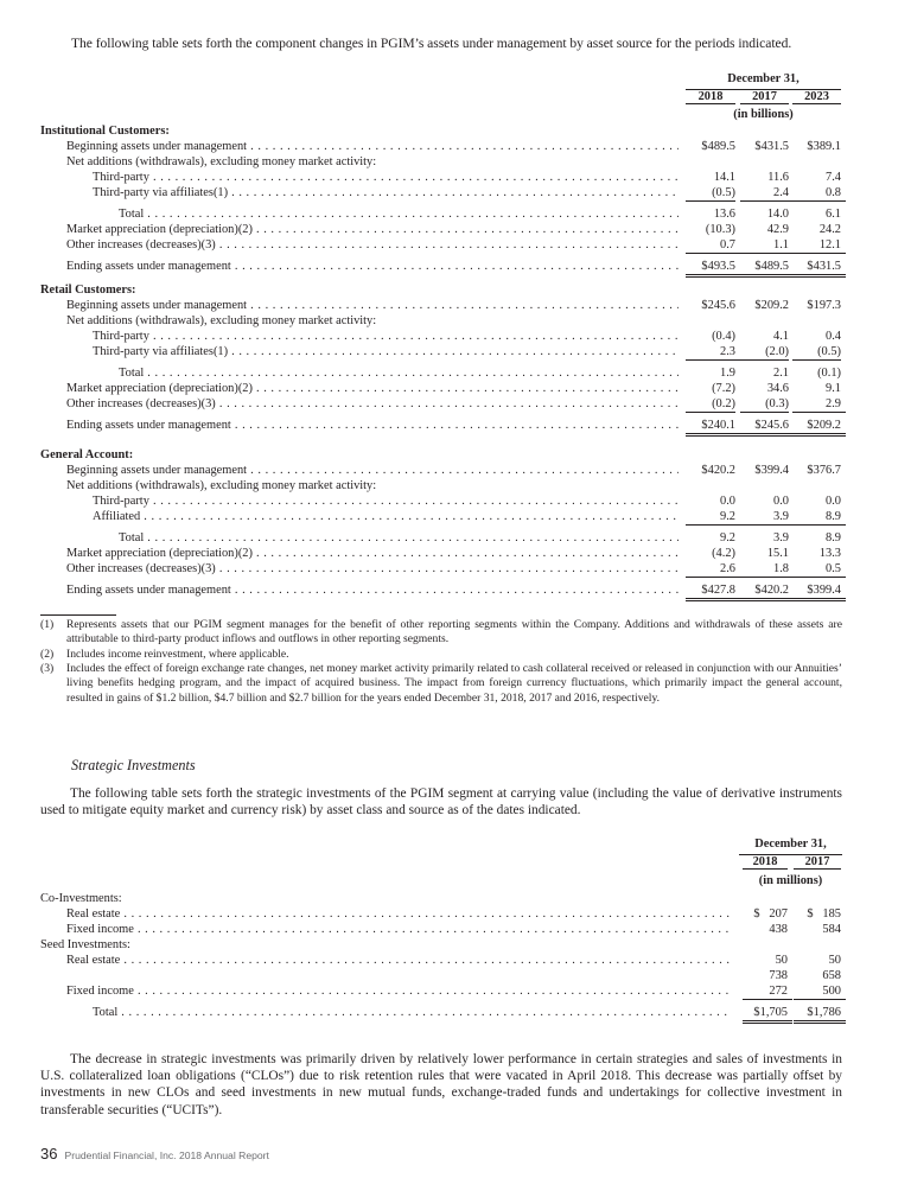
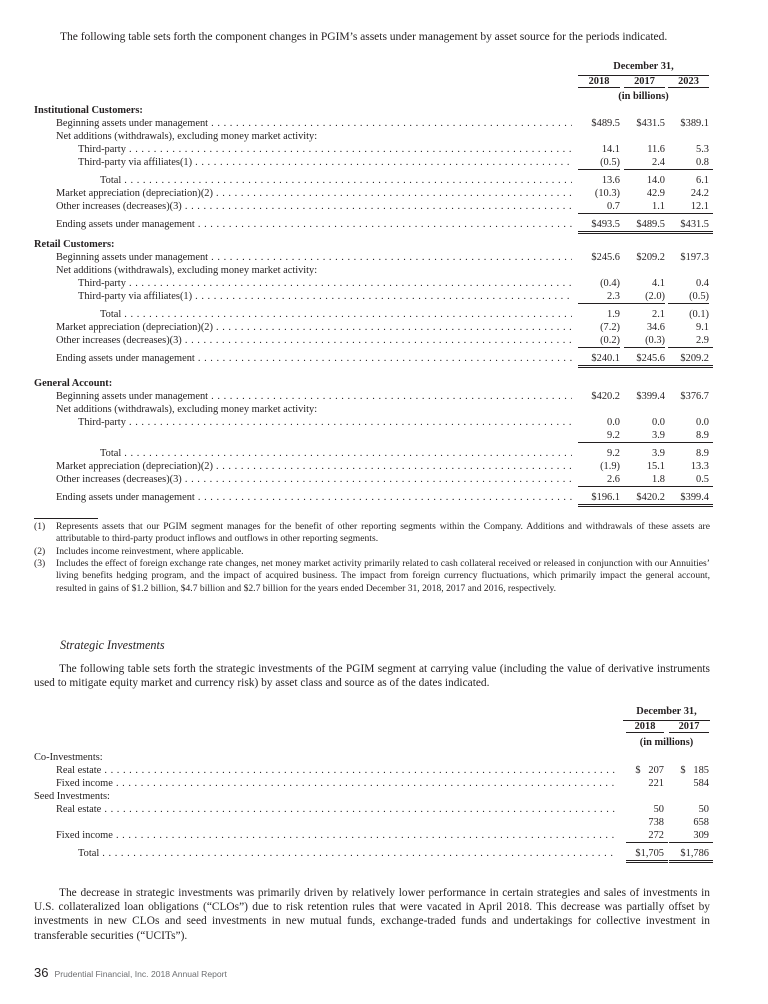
  The following table sets forth the component changes in PGIM’s assets under management by asset source for the periods indicated.
  December 31,
  2018
  2017
  2023
  (in billions)
  Institutional Customers:
  Beginning assets under management
  $489.5
  $431.5
  $389.1
  Net additions (withdrawals), excluding money market activity:
  Third-party
  14.1
  11.6
- 7.4
+ 5.3
  Third-party via affiliates(1)
  (0.5)
  2.4
  0.8
  Total
  13.6
  14.0
  6.1
  Market appreciation (depreciation)(2)
  (10.3)
  42.9
  24.2
  Other increases (decreases)(3)
  0.7
  1.1
  12.1
  Ending assets under management
  $493.5
  $489.5
  $431.5
  Retail Customers:
  Beginning assets under management
  $245.6
  $209.2
  $197.3
  Net additions (withdrawals), excluding money market activity:
  Third-party
  (0.4)
  4.1
  0.4
  Third-party via affiliates(1)
  2.3
  (2.0)
  (0.5)
  Total
  1.9
  2.1
  (0.1)
  Market appreciation (depreciation)(2)
  (7.2)
  34.6
  9.1
  Other increases (decreases)(3)
  (0.2)
  (0.3)
  2.9
  Ending assets under management
  $240.1
  $245.6
  $209.2
  General Account:
  Beginning assets under management
  $420.2
  $399.4
  $376.7
  Net additions (withdrawals), excluding money market activity:
  Third-party
  0.0
  0.0
  0.0
- Affiliated
  9.2
  3.9
  8.9
  Total
  9.2
  3.9
  8.9
  Market appreciation (depreciation)(2)
- (4.2)
+ (1.9)
  15.1
  13.3
  Other increases (decreases)(3)
  2.6
  1.8
  0.5
  Ending assets under management
- $427.8
+ $196.1
  $420.2
  $399.4
  (1)
  Represents assets that our PGIM segment manages for the benefit of other reporting segments within the Company. Additions and withdrawals of these assets are attributable to third-party product inflows and outflows in other reporting segments.
  (2)
  Includes income reinvestment, where applicable.
  (3)
  Includes the effect of foreign exchange rate changes, net money market activity primarily related to cash collateral received or released in conjunction with our Annuities’ living benefits hedging program, and the impact of acquired business. The impact from foreign currency fluctuations, which primarily impact the general account, resulted in gains of $1.2 billion, $4.7 billion and $2.7 billion for the years ended December 31, 2018, 2017 and 2016, respectively.
  Strategic Investments
  The following table sets forth the strategic investments of the PGIM segment at carrying value (including the value of derivative instruments used to mitigate equity market and currency risk) by asset class and source as of the dates indicated.
  December 31,
  2018
  2017
  (in millions)
  Co-Investments:
  Real estate
  $ 207
  $ 185
  Fixed income
- 438
+ 221
  584
  Seed Investments:
  Real estate
  50
  50
  738
  658
  Fixed income
  272
- 500
+ 309
  Total
  $1,705
  $1,786
  The decrease in strategic investments was primarily driven by relatively lower performance in certain strategies and sales of investments in U.S. collateralized loan obligations (“CLOs”) due to risk retention rules that were vacated in April 2018. This decrease was partially offset by investments in new CLOs and seed investments in new mutual funds, exchange-traded funds and undertakings for collective investment in transferable securities (“UCITs”).
  36 Prudential Financial, Inc. 2018 Annual Report
